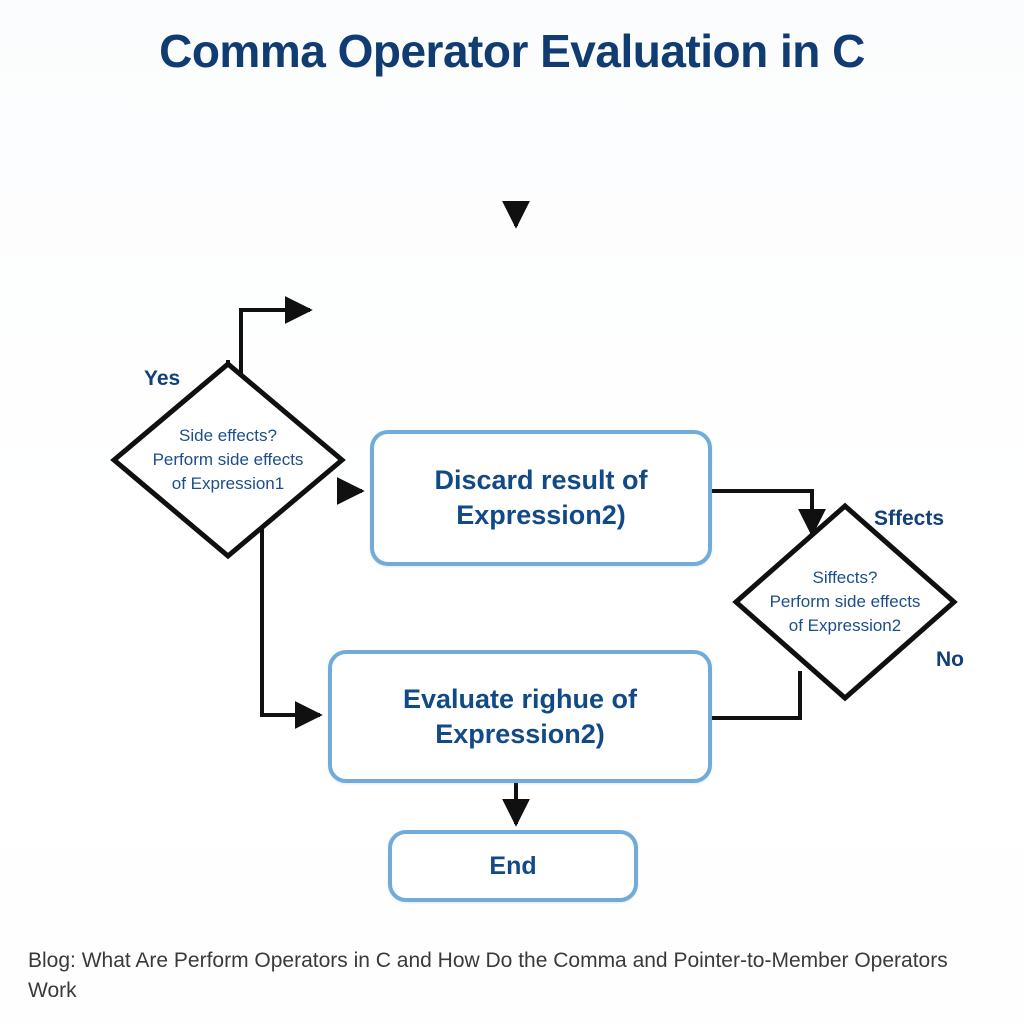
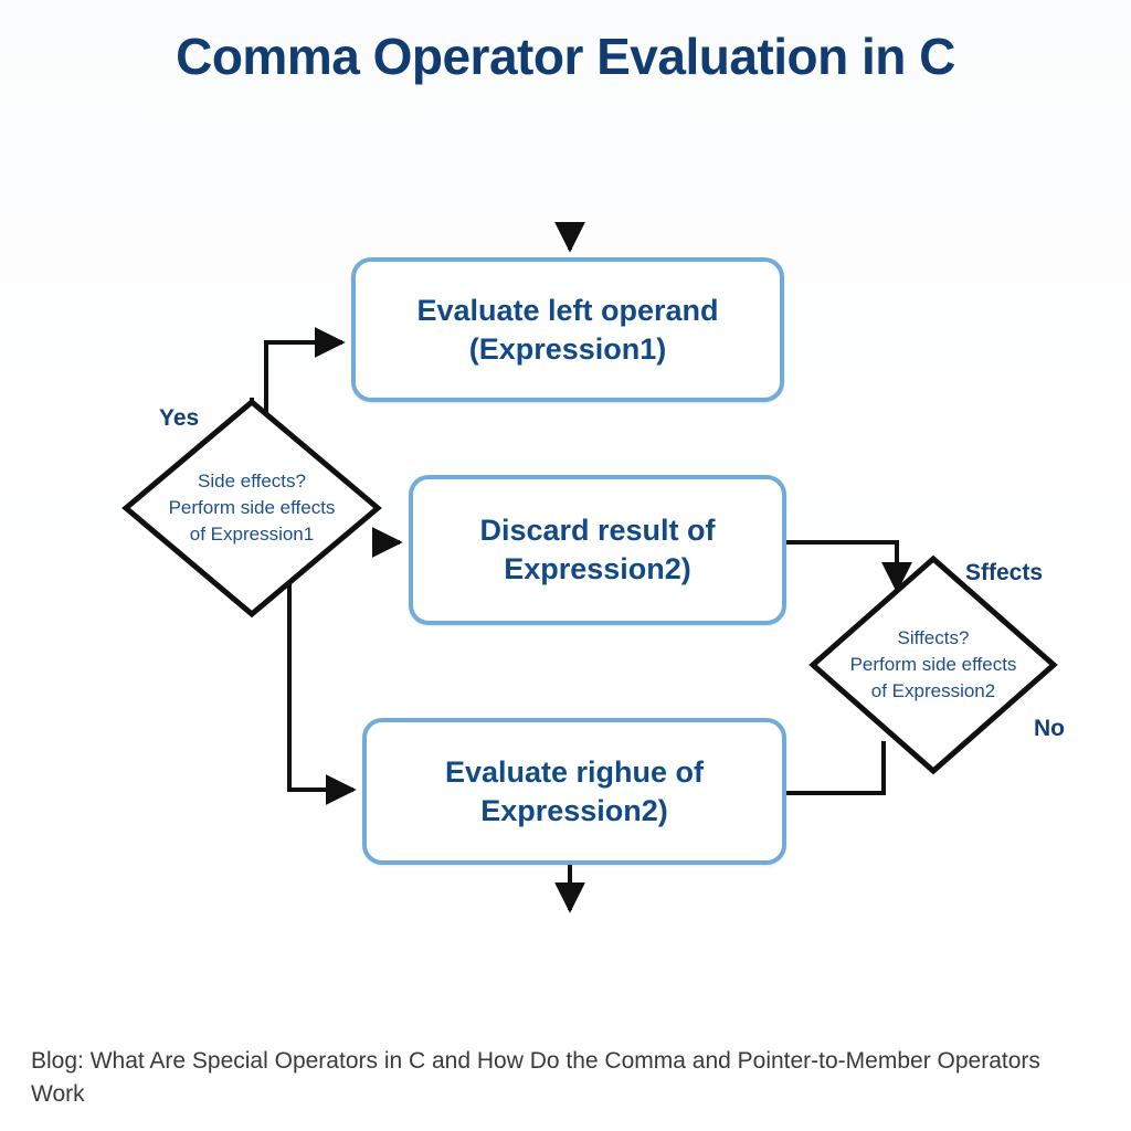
  Comma Operator Evaluation in C
+ Evaluate left operand
+ (Expression1)
  Discard result of
  Expression2)
  Evaluate righue of
  Expression2)
- End
  Side effects?
  Perform side effects
  of Expression1
  Siffects?
  Perform side effects
  of Expression2
  Yes
  Sffects
  No
- Blog: What Are Perform Operators in C and How Do the Comma and Pointer-to-Member Operators Work
+ Blog: What Are Special Operators in C and How Do the Comma and Pointer-to-Member Operators Work
